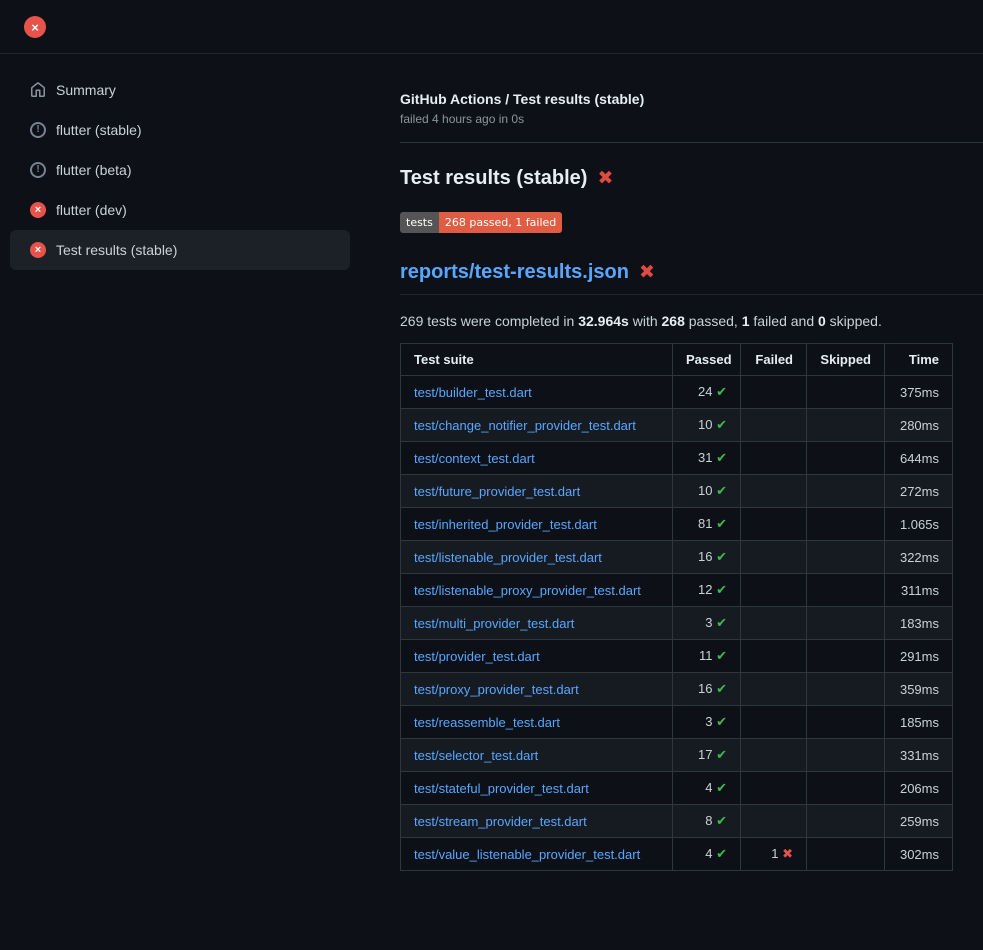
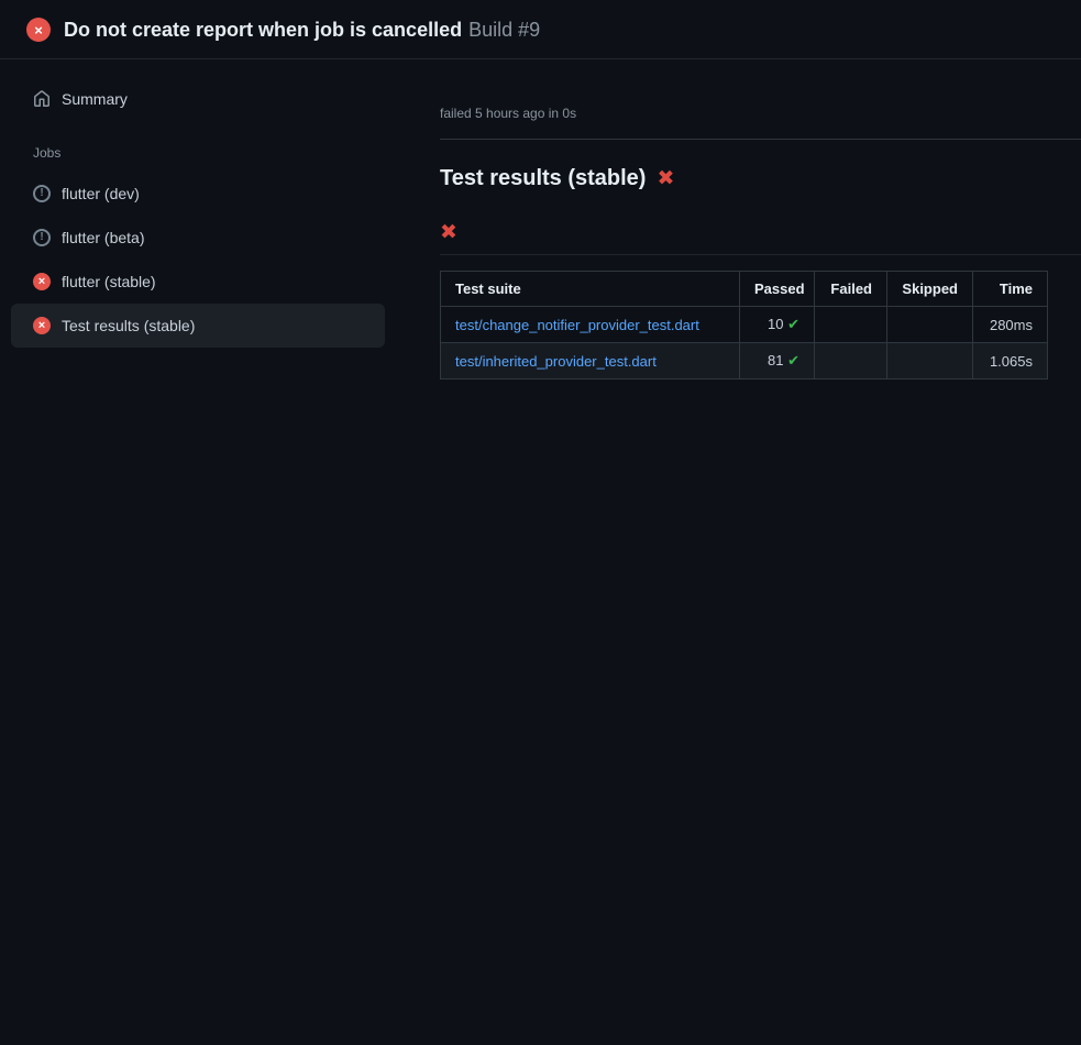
  ×
+ Do not create report when job is cancelled Build #9
  Summary
+ Jobs
  !
- flutter (stable)
+ flutter (dev)
  !
  flutter (beta)
  ×
- flutter (dev)
+ flutter (stable)
  ×
  Test results (stable)
- GitHub Actions / Test results (stable)
- failed 4 hours ago in 0s
+ failed 5 hours ago in 0s
  Test results (stable)
  ✖
- tests
- 268 passed, 1 failed
- reports/test-results.json
  ✖
- 269 tests were completed in 32.964s with 268 passed, 1 failed and 0 skipped.
  Test suite	Passed	Failed	Skipped	Time
- test/builder_test.dart	24 ✔			375ms
  test/change_notifier_provider_test.dart	10 ✔			280ms
- test/context_test.dart	31 ✔			644ms
- test/future_provider_test.dart	10 ✔			272ms
  test/inherited_provider_test.dart	81 ✔			1.065s
- test/listenable_provider_test.dart	16 ✔			322ms
- test/listenable_proxy_provider_test.dart	12 ✔			311ms
- test/multi_provider_test.dart	3 ✔			183ms
- test/provider_test.dart	11 ✔			291ms
- test/proxy_provider_test.dart	16 ✔			359ms
- test/reassemble_test.dart	3 ✔			185ms
- test/selector_test.dart	17 ✔			331ms
- test/stateful_provider_test.dart	4 ✔			206ms
- test/stream_provider_test.dart	8 ✔			259ms
- test/value_listenable_provider_test.dart	4 ✔	1 ✖		302ms
